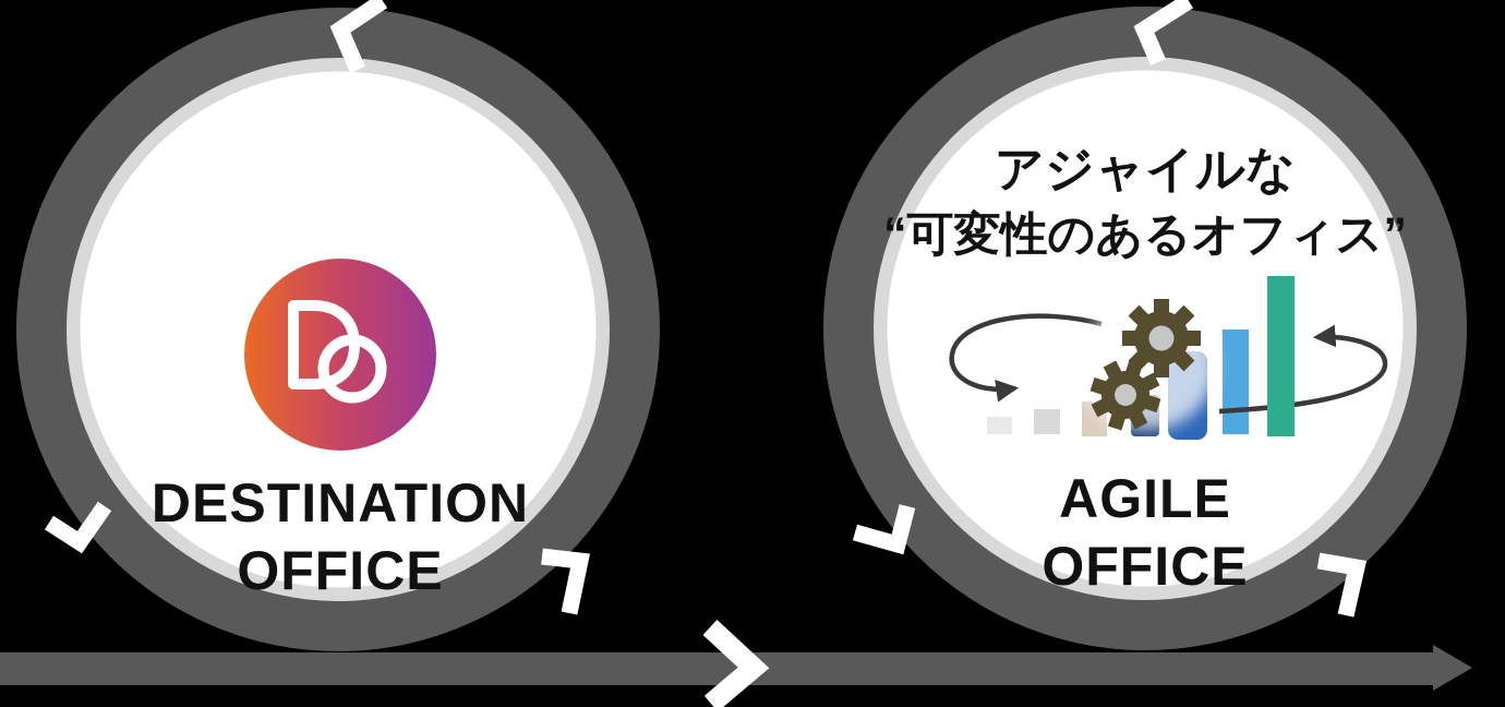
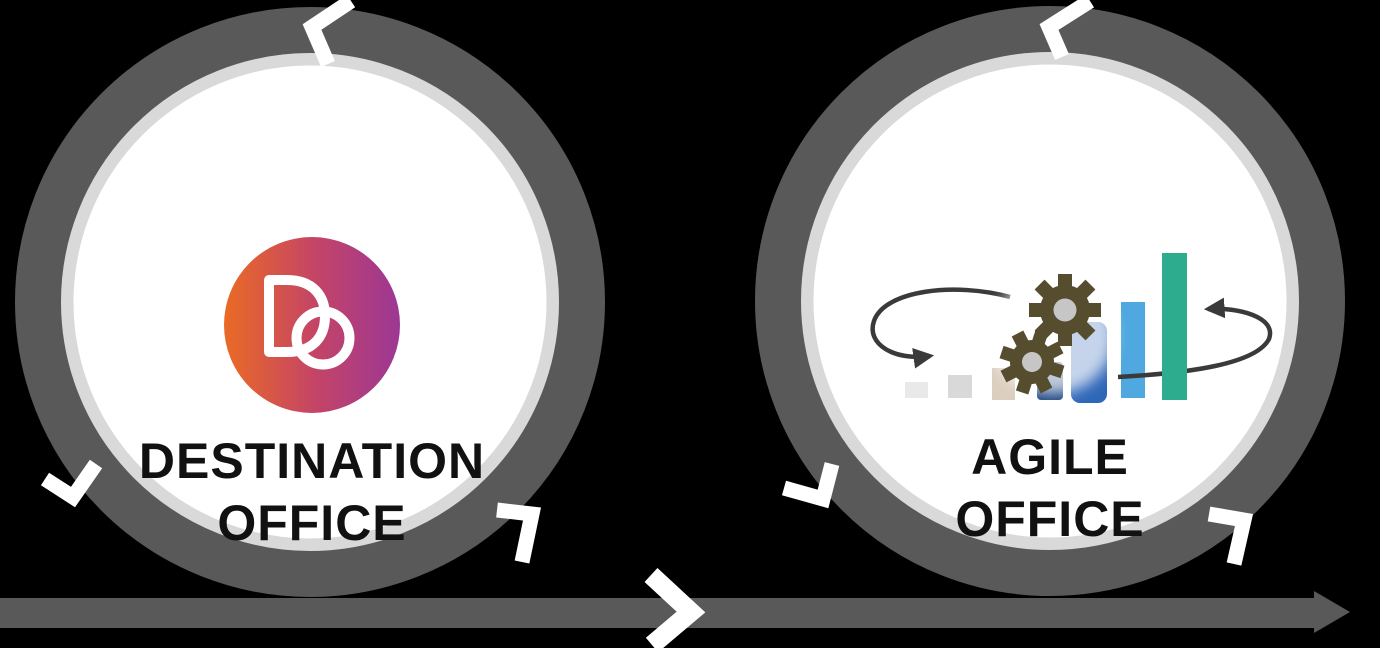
  DESTINATION
  OFFICE
- アジャイルな
- “可変性のあるオフィス”
  AGILE
  OFFICE
